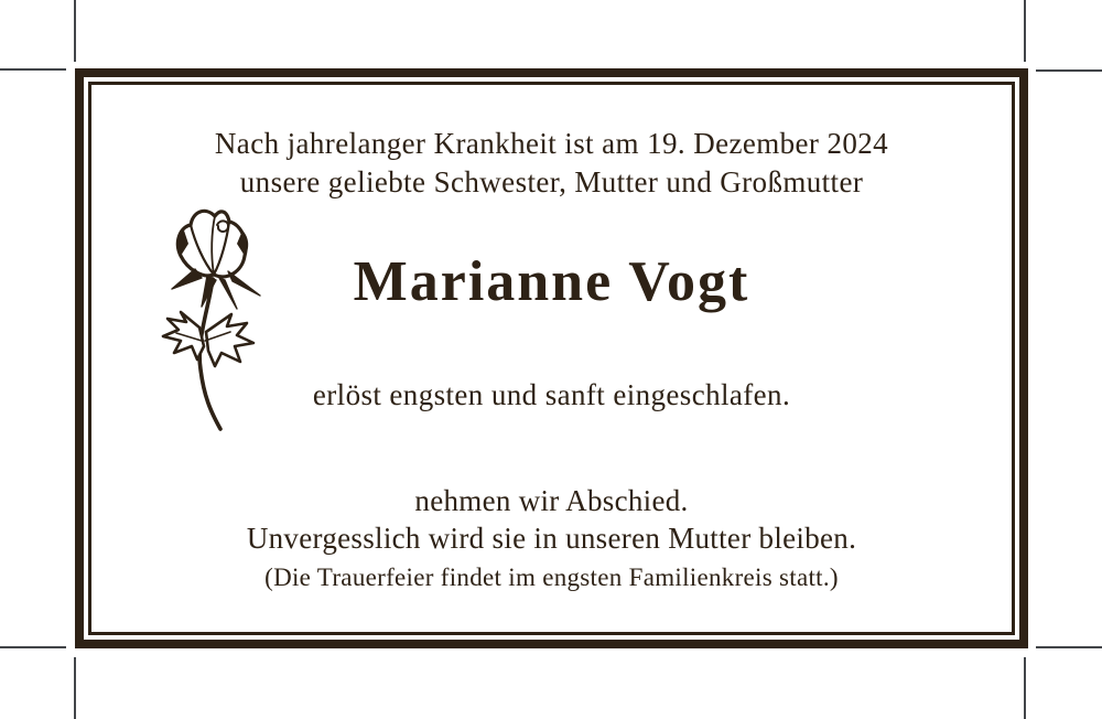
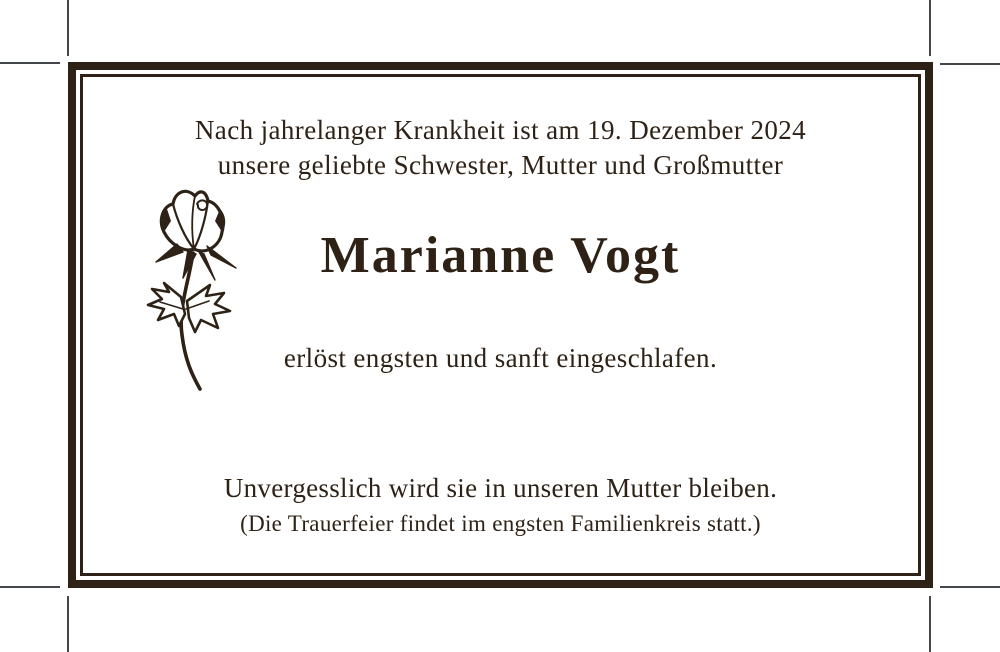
  Nach jahrelanger Krankheit ist am 19. Dezember 2024
  unsere geliebte Schwester, Mutter und Großmutter
  Marianne Vogt
  erlöst engsten und sanft eingeschlafen.
- nehmen wir Abschied.
  Unvergesslich wird sie in unseren Mutter bleiben.
  (Die Trauerfeier findet im engsten Familienkreis statt.)
